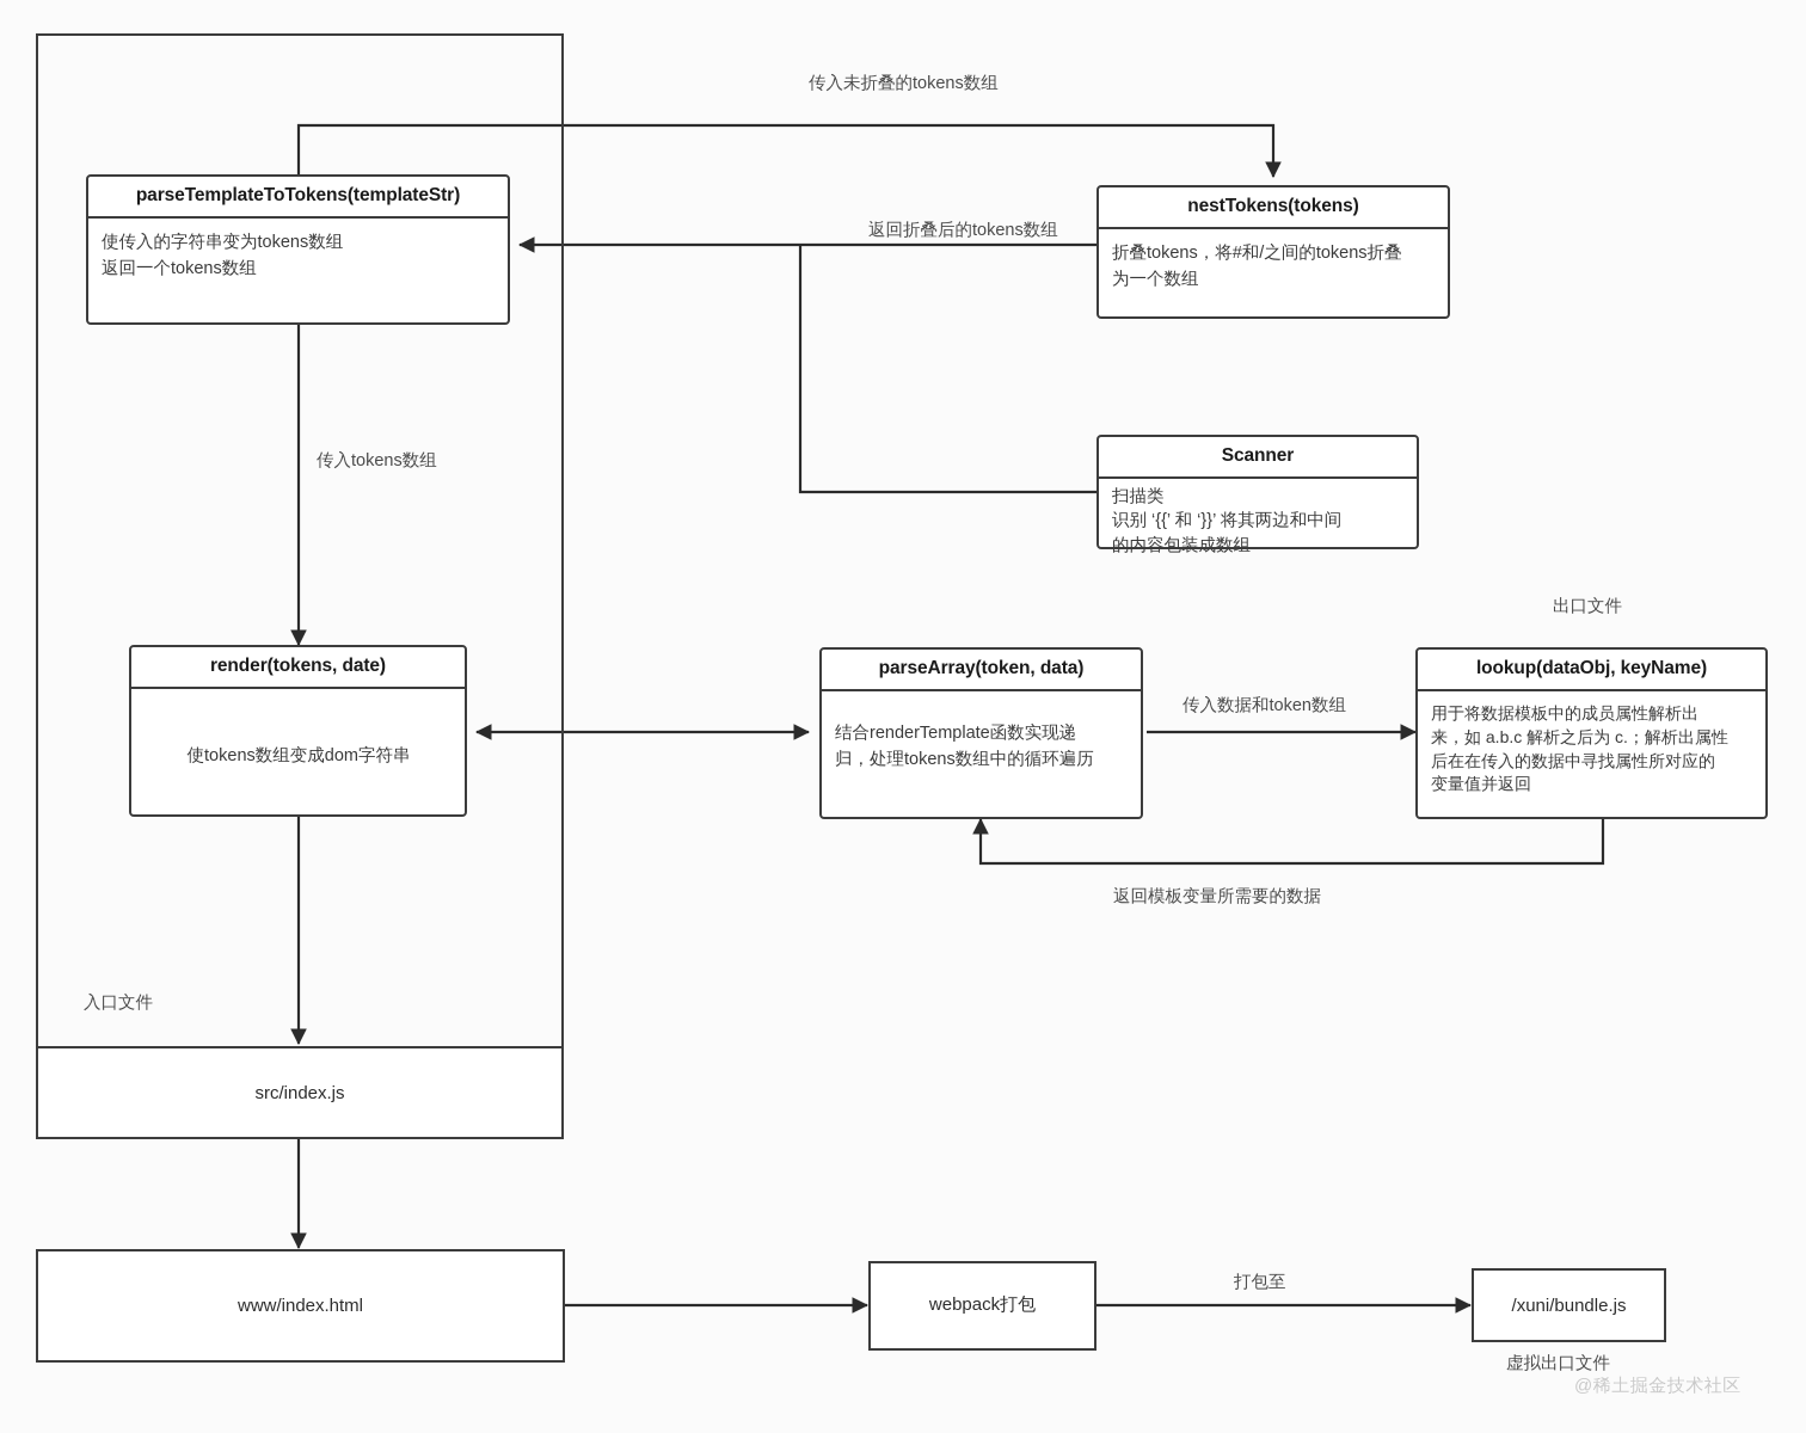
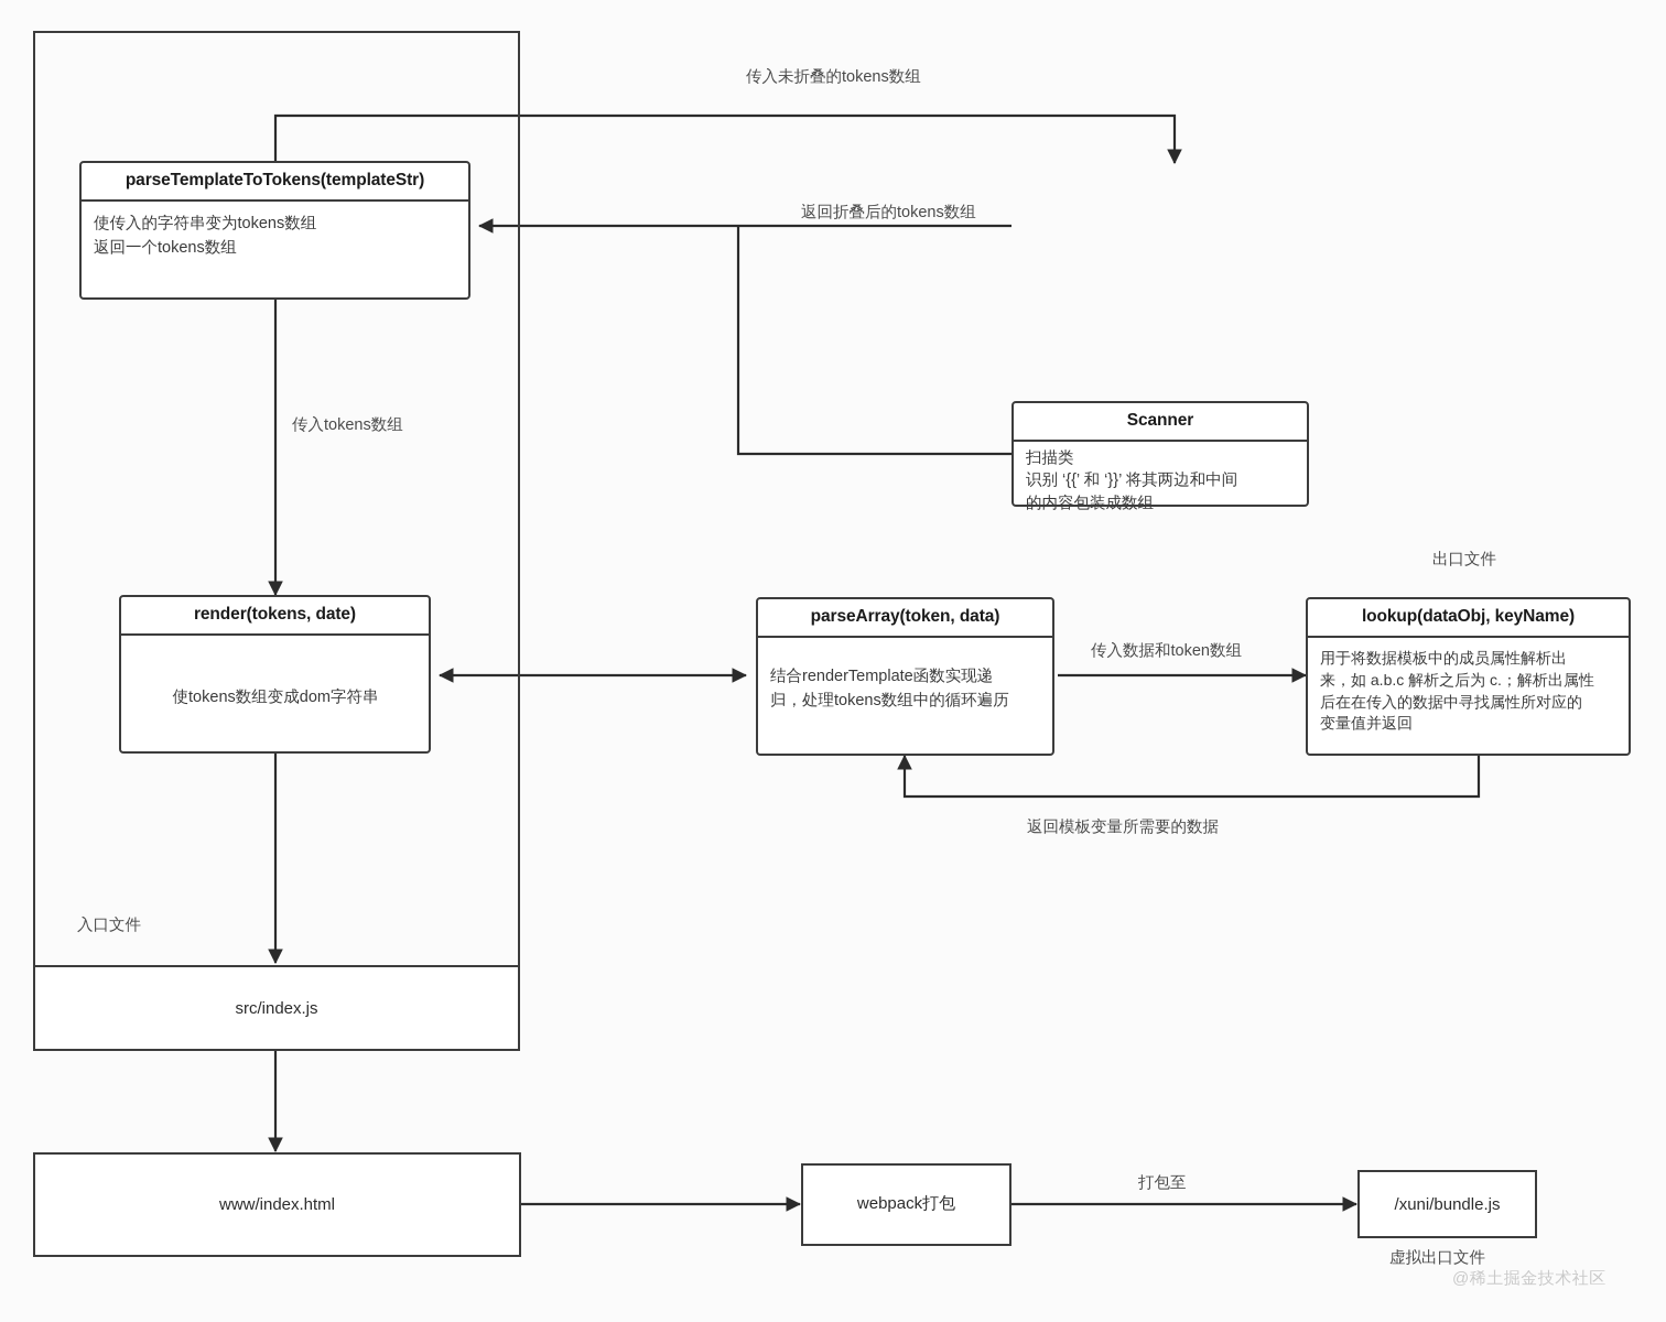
  src/index.js
  入口文件
  parseTemplateToTokens(templateStr)
  使传入的字符串变为tokens数组
  返回一个tokens数组
- nestTokens(tokens)
- 折叠tokens，将#和/之间的tokens折叠
- 为一个数组
  Scanner
  扫描类
  识别 ‘{{’ 和 ‘}}’ 将其两边和中间
  的内容包装成数组
  render(tokens, date)
  使tokens数组变成dom字符串
  parseArray(token, data)
  结合renderTemplate函数实现递
  归，处理tokens数组中的循环遍历
  lookup(dataObj, keyName)
  用于将数据模板中的成员属性解析出
  来，如 a.b.c 解析之后为 c.；解析出属性
  后在在传入的数据中寻找属性所对应的
  变量值并返回
  www/index.html
  webpack打包
  /xuni/bundle.js
  传入未折叠的tokens数组
  返回折叠后的tokens数组
  传入tokens数组
  传入数据和token数组
  返回模板变量所需要的数据
  出口文件
  打包至
  虚拟出口文件
  @稀土掘金技术社区
